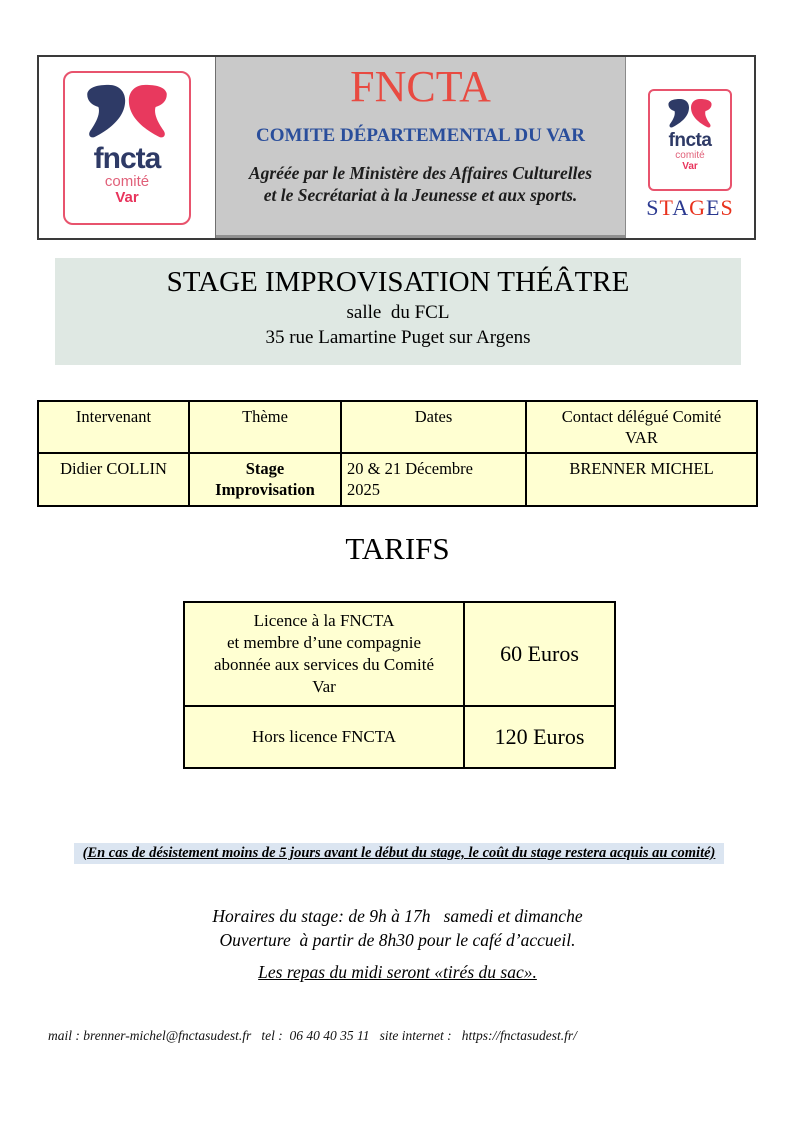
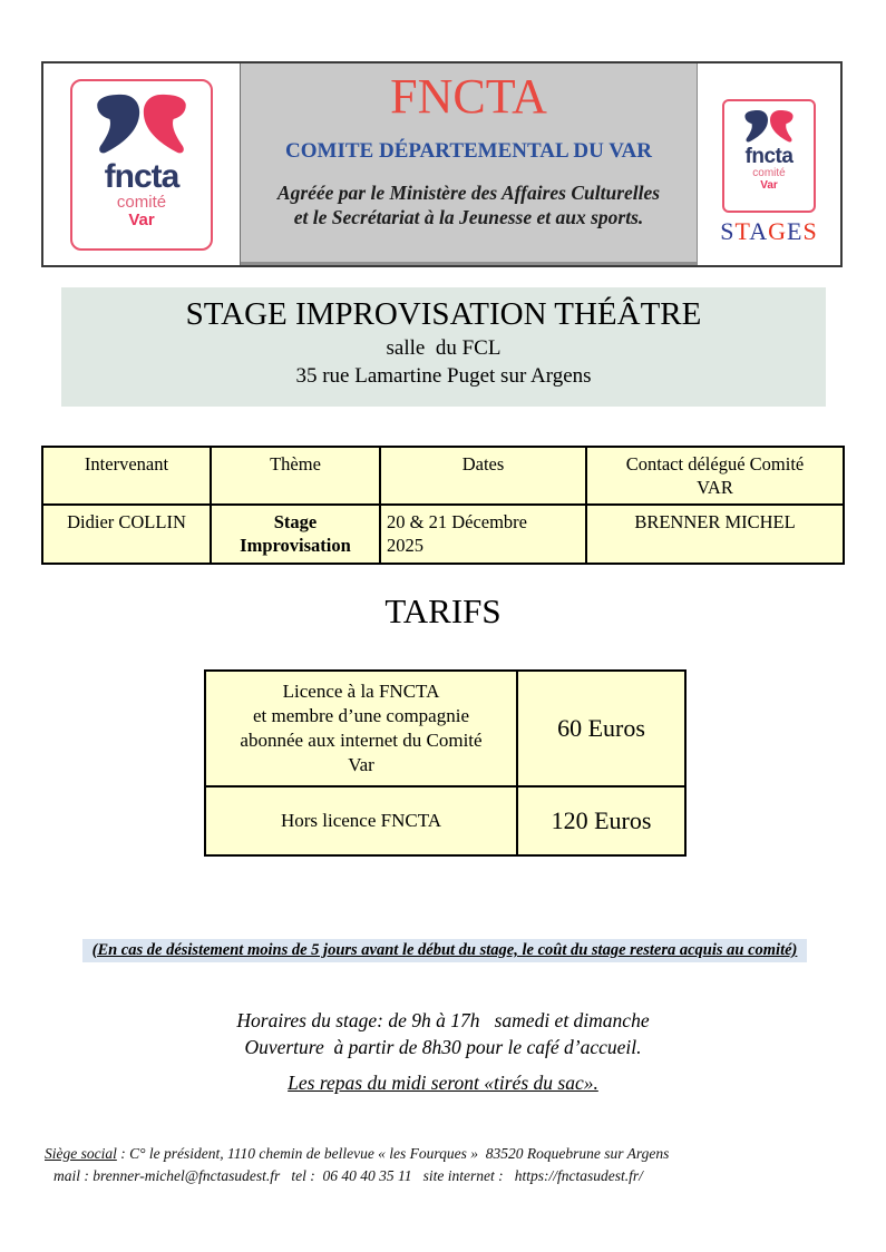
  fncta
  comité
  Var
  FNCTA
  COMITE DÉPARTEMENTAL DU VAR
  Agréée par le Ministère des Affaires Culturelles
  et le Secrétariat à la Jeunesse et aux sports.
  fncta
  comité
  Var
  STAGES
  STAGE IMPROVISATION THÉÂTRE
  salle du FCL
  35 rue Lamartine Puget sur Argens
  Intervenant	Thème	Dates	Contact délégué Comité VAR
  Didier COLLIN	Stage Improvisation	20 & 21 Décembre 2025	BRENNER MICHEL
  TARIFS
- Licence à la FNCTA et membre d’une compagnie abonnée aux services du Comité Var	60 Euros
+ Licence à la FNCTA et membre d’une compagnie abonnée aux internet du Comité Var	60 Euros
  Hors licence FNCTA	120 Euros
  (En cas de désistement moins de 5 jours avant le début du stage, le coût du stage restera acquis au comité)
  Horaires du stage: de 9h à 17h samedi et dimanche
  Ouverture à partir de 8h30 pour le café d’accueil.
  Les repas du midi seront «tirés du sac».
+ Siège social : C° le président, 1110 chemin de bellevue « les Fourques » 83520 Roquebrune sur Argens
  mail : brenner-michel@fnctasudest.fr tel : 06 40 40 35 11 site internet : https://fnctasudest.fr/
